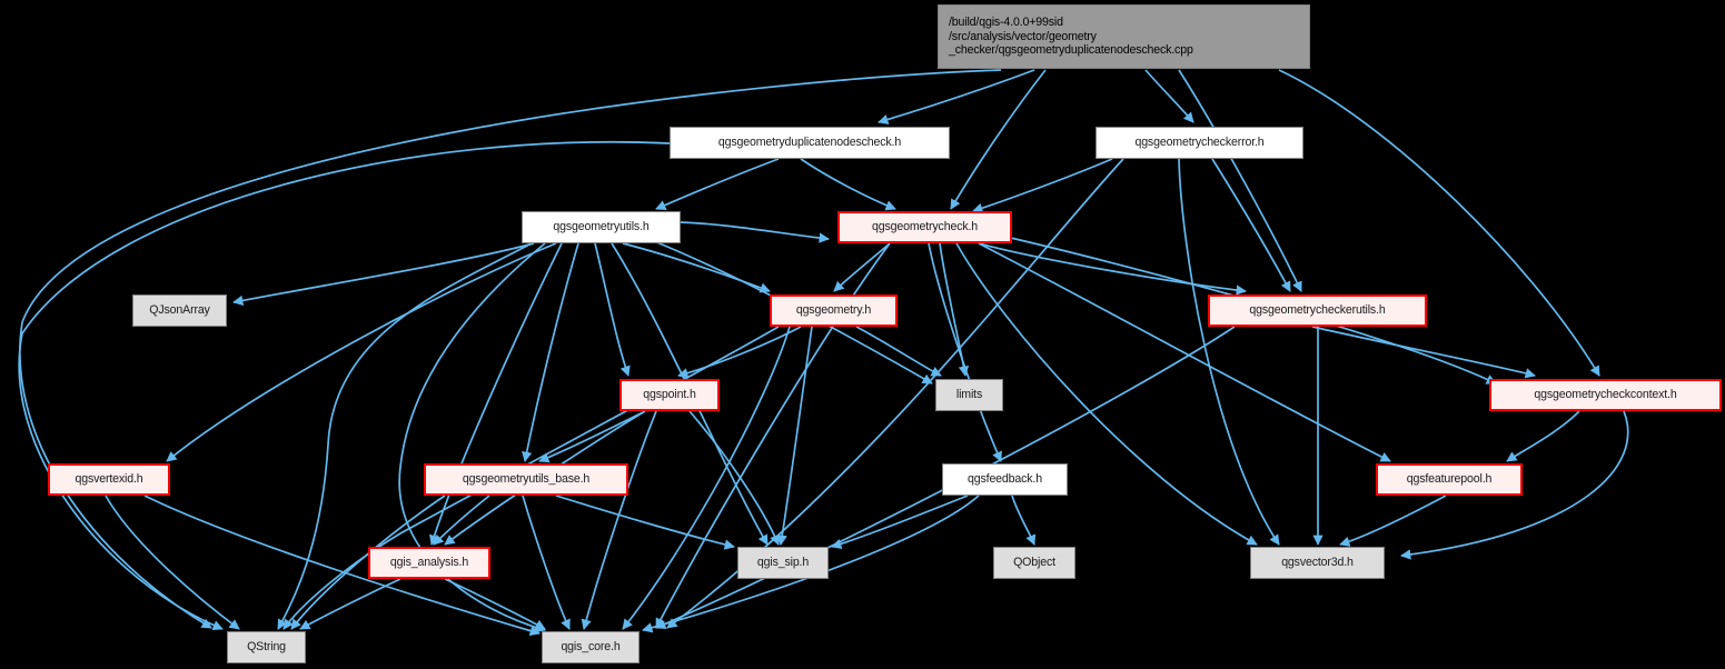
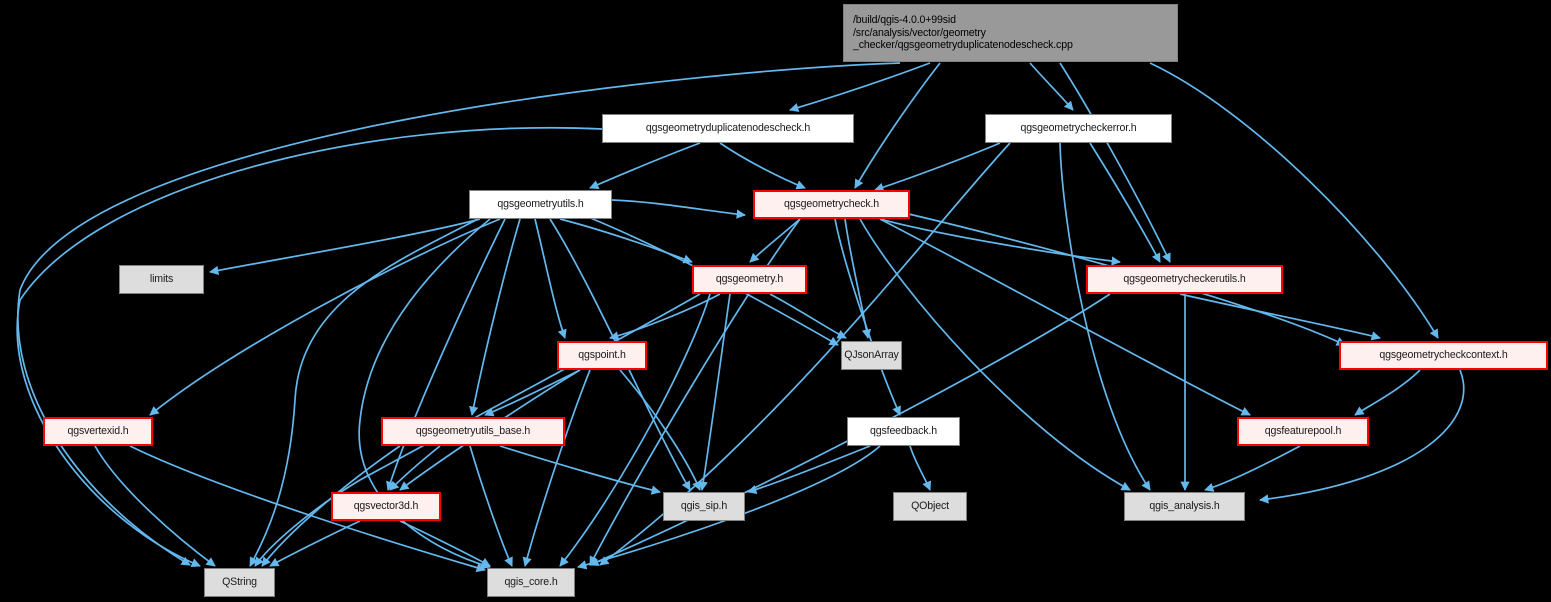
  /build/qgis-4.0.0+99sid
  /src/analysis/vector/geometry
  _checker/qgsgeometryduplicatenodescheck.cpp
  qgsgeometryduplicatenodescheck.h
  qgsgeometrycheckerror.h
  qgsgeometryutils.h
  qgsgeometrycheck.h
- QJsonArray
+ limits
  qgsgeometry.h
  qgsgeometrycheckerutils.h
  qgspoint.h
- limits
+ QJsonArray
  qgsgeometrycheckcontext.h
  qgsvertexid.h
  qgsgeometryutils_base.h
  qgsfeedback.h
  qgsfeaturepool.h
- qgis_analysis.h
+ qgsvector3d.h
  qgis_sip.h
  QObject
- qgsvector3d.h
+ qgis_analysis.h
  QString
  qgis_core.h
